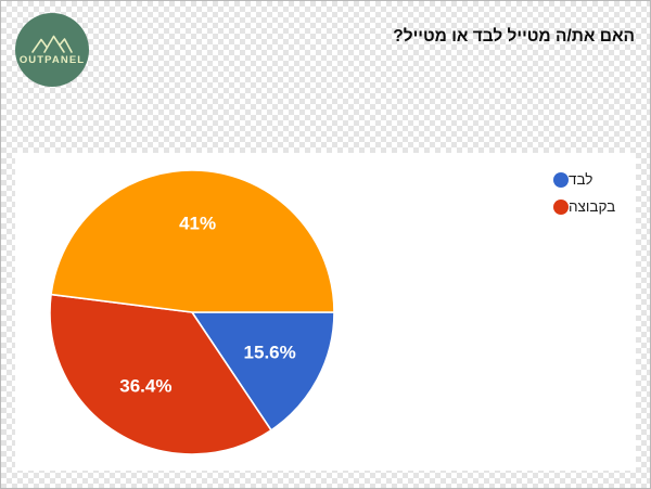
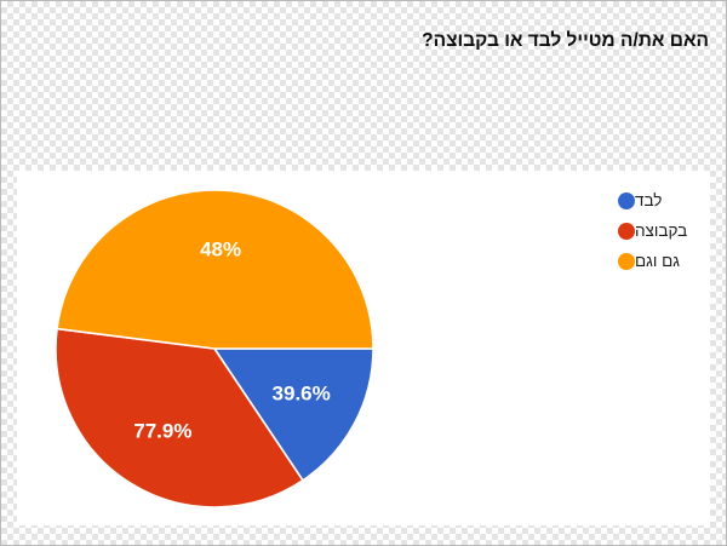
- OUTPANEL
- האם את/ה מטייל לבד או מטייל?
+ האם את/ה מטייל לבד או בקבוצה?
- 15.6%
+ 39.6%
- 36.4%
+ 77.9%
- 41%
+ 48%
  לבד
  בקבוצה
+ גם וגם
